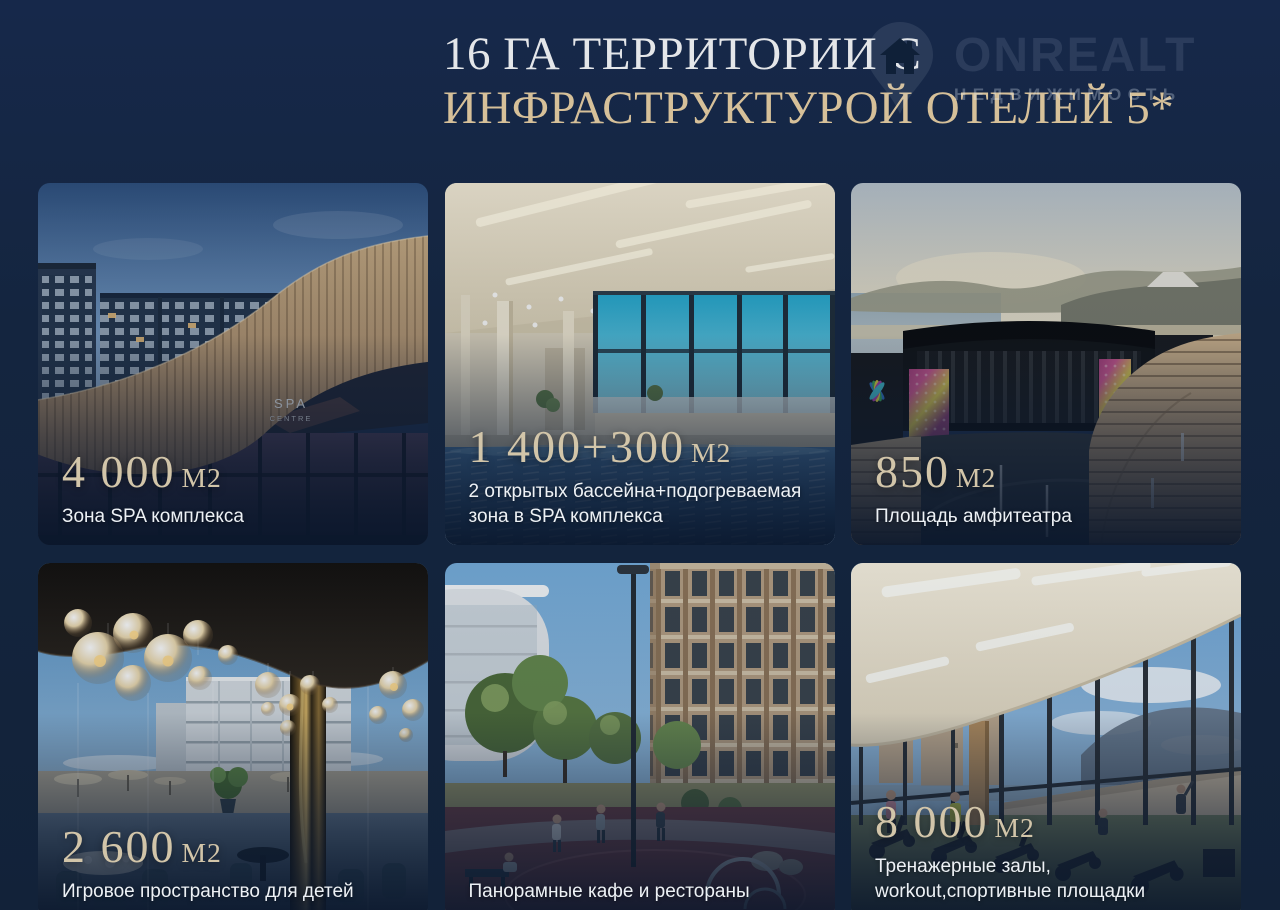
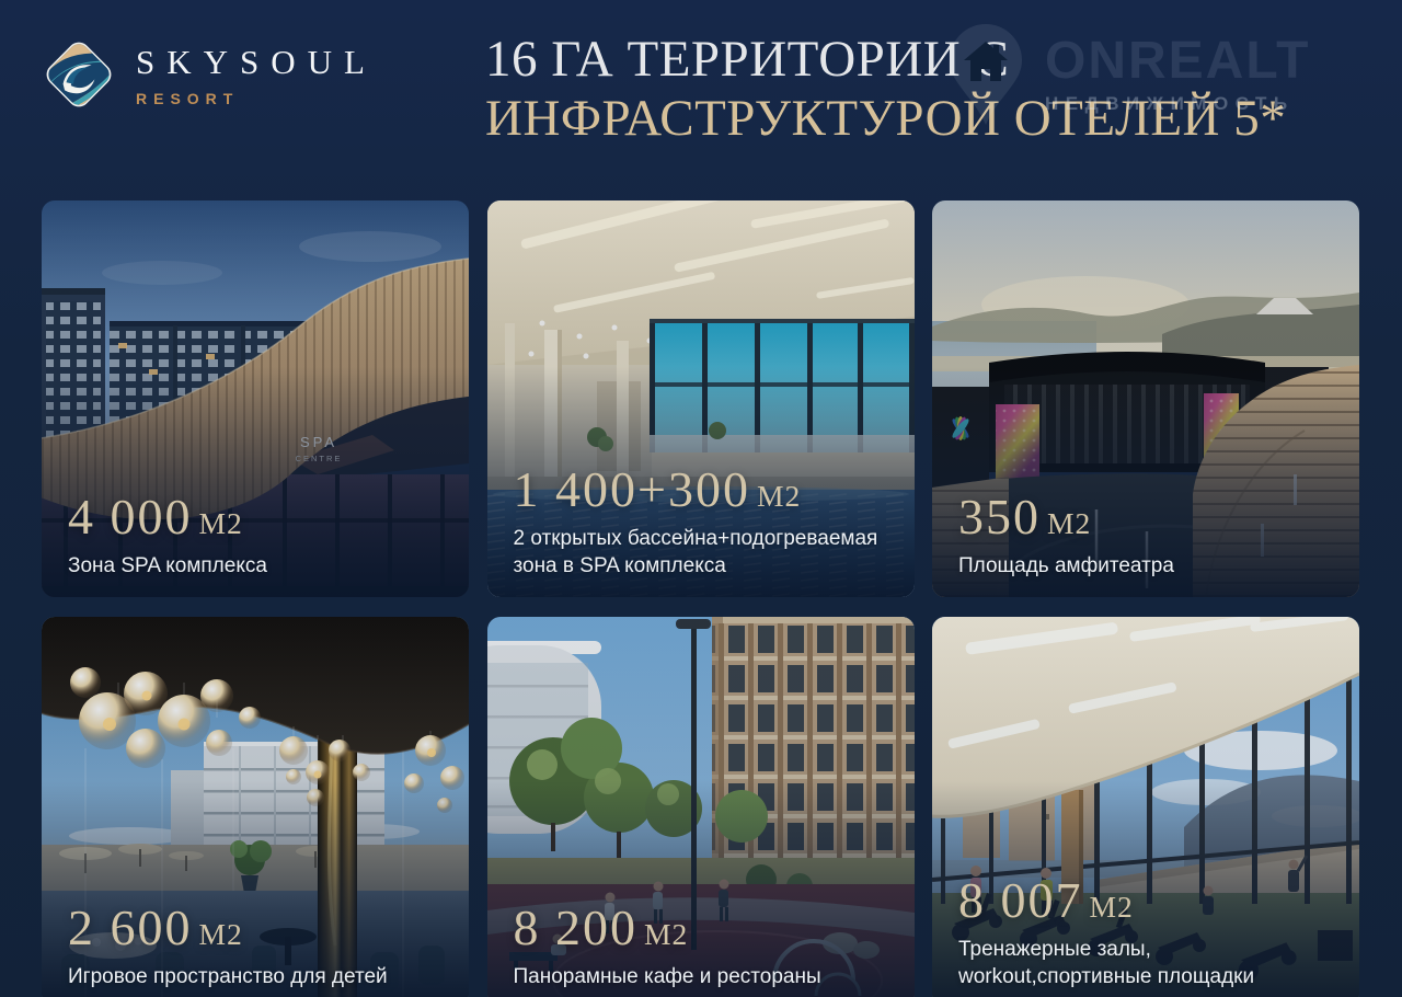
+ SKYSOUL
+ RESORT
  16 ГА ТЕРРИТОРИИ
  ИНФРАСТРУКТУРОЙ ОТЕЛЕЙ 5*
  НЕДВИЖИМОСТЬ
  4 000 М2
  Зона SPA комплекса
  1 400+300 М2
  2 открытых бассейна+подогреваемая
  зона в SPA комплекса
- 850 М2
+ 350 М2
  Площадь амфитеатра
  2 600 М2
  Игровое пространство для детей
+ 8 200 М2
  Панорамные кафе и рестораны
- 8 000 М2
+ 8 007 М2
  Тренажерные залы,
  workout,спортивные площадки
